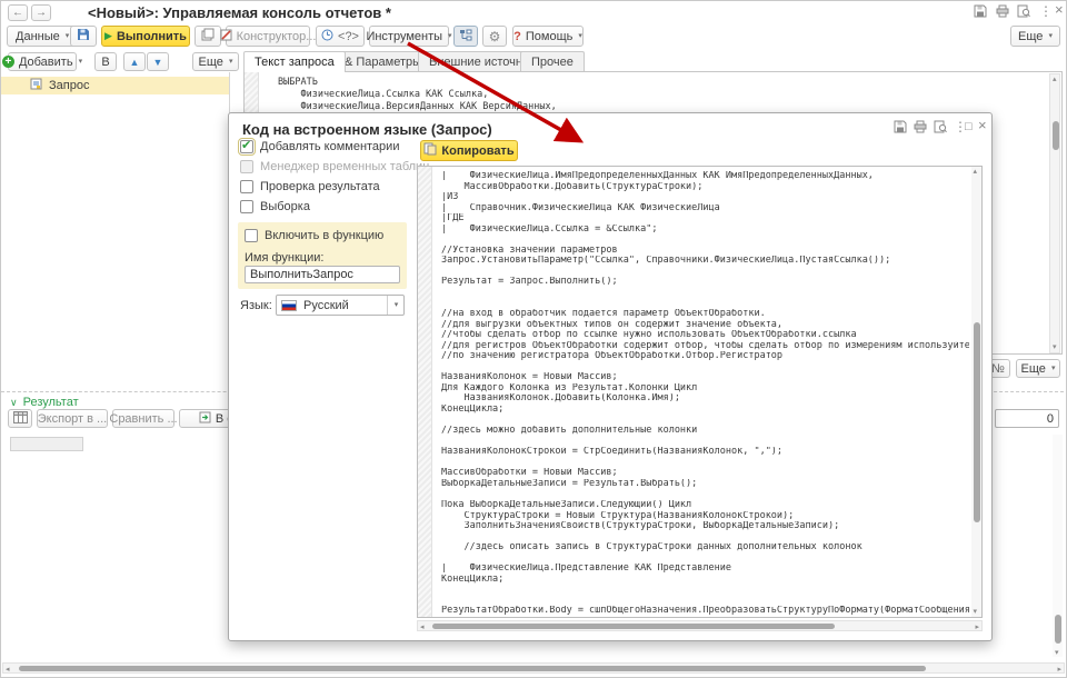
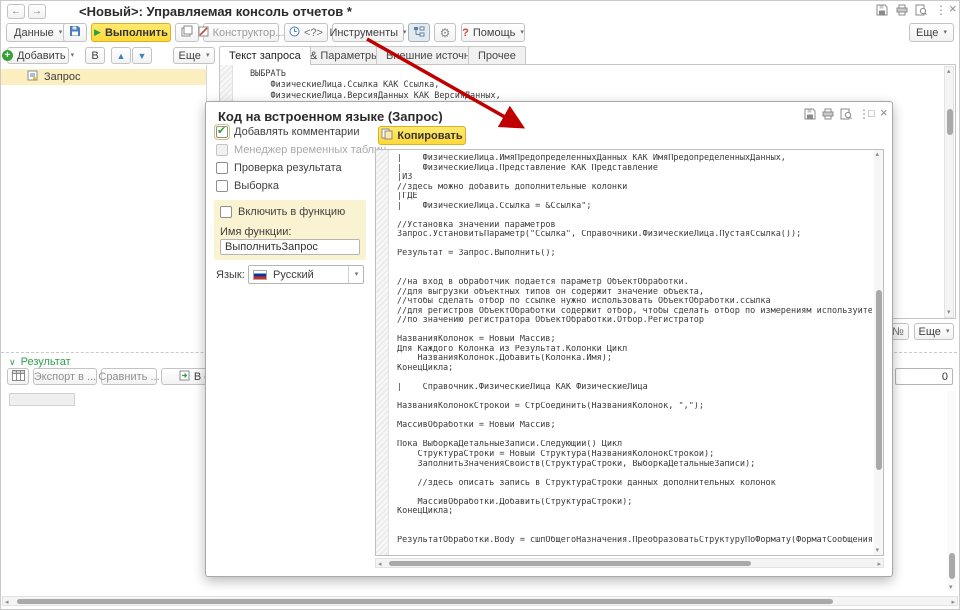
  ←
  →
  <Новый>: Управляемая консоль отчетов *
  ⋮
  ×
  Данные
  ▶
  Выполнить
  Конструктор...
  <?>
  Инструменты
  ⚙
  ?
  Помощь
  Еще
  +
  Добавить
  В
  ▲
  ▼
  Еще
  Текст запроса
  Прочее
  Запрос
  ВЫБРАТЬ
  ФизическиеЛица.Ссылка КАК Ссылка,
  ФизическиеЛица.ВерсияДанных КАК Версияанных,
  №
  Еще
  ∨
  Результат
  Экспорт в ...
  Сравнить ...
  0
  Код на встроенном языке (Запрос)
  ⋮
  □
  ×
  ✔
  Добавлять комментарии
  Менеджер временных табл
  Проверка результата
  Выборка
  Включить в функцию
  Имя функции:
  ВыполнитьЗапрос
  Язык:
  Русский
  Копировать
  | ФизическиеЛица.ИмяПредопределенныхДанных КАК ИмяПредопределенныхДанных,
- МассивОбработки.Добавить(СтруктураСтроки);
+ | ФизическиеЛица.Представление КАК Представление
  |ИЗ
- | Справочник.ФизическиеЛица КАК ФизическиеЛица
+ //здесь можно добавить дополнительные колонки
  |ГДЕ
  | ФизическиеЛица.Ссылка = &Ссылка";
  //Установка значений параметров
  Запрос.УстановитьПараметр("Ссылка", Справочники.ФизическиеЛица.ПустаяСсылка());
  Результат = Запрос.Выполнить();
  //на вход в обработчик подается параметр ОбъектОбработки.
  //для выгрузки объектных типов он содержит значение объекта,
  //чтобы сделать отбор по ссылке нужно использовать ОбъектОбработки.ссылка
  //для регистров ОбъектОбработки содержит отбор, чтобы сделать отбор по измерениям используйте
  //по значению регистратора ОбъектОбработки.Отбор.Регистратор
  НазванияКолонок = Новый Массив;
  Для Каждого Колонка из Результат.Колонки Цикл
  НазванияКолонок.Добавить(Колонка.Имя);
  КонецЦикла;
- //здесь можно добавить дополнительные колонки
+ | Справочник.ФизическиеЛица КАК ФизическиеЛица
  НазванияКолонокСтрокой = СтрСоединить(НазванияКолонок, ",");
  МассивОбработки = Новый Массив;
- ВыборкаДетальныеЗаписи = Результат.Выбрать();
  Пока ВыборкаДетальныеЗаписи.Следующий() Цикл
  СтруктураСтроки = Новый Структура(НазванияКолонокСтрокой);
  ЗаполнитьЗначенияСвойств(СтруктураСтроки, ВыборкаДетальныеЗаписи);
  //здесь описать запись в СтруктураСтроки данных дополнительных колонок
- | ФизическиеЛица.Представление КАК Представление
+ МассивОбработки.Добавить(СтруктураСтроки);
  КонецЦикла;
  РезультатОбработки.Body = сшпОбщегоНазначения.ПреобразоватьСтруктуруПоФормату(ФорматСообщения
